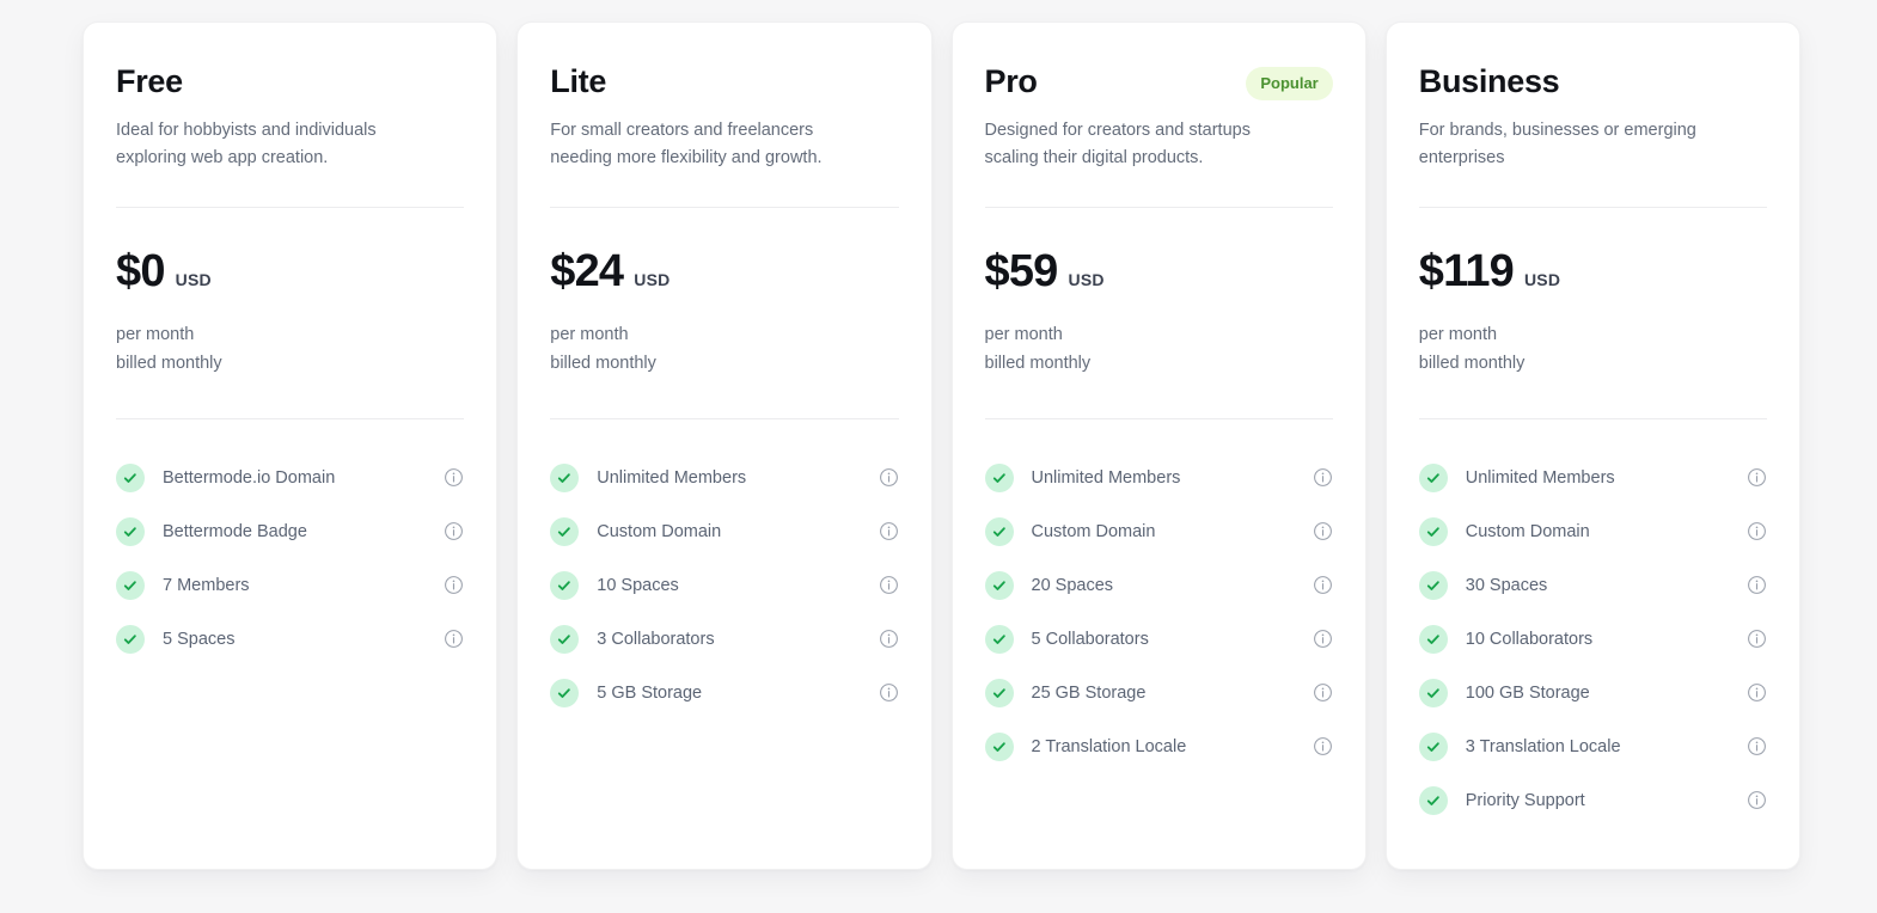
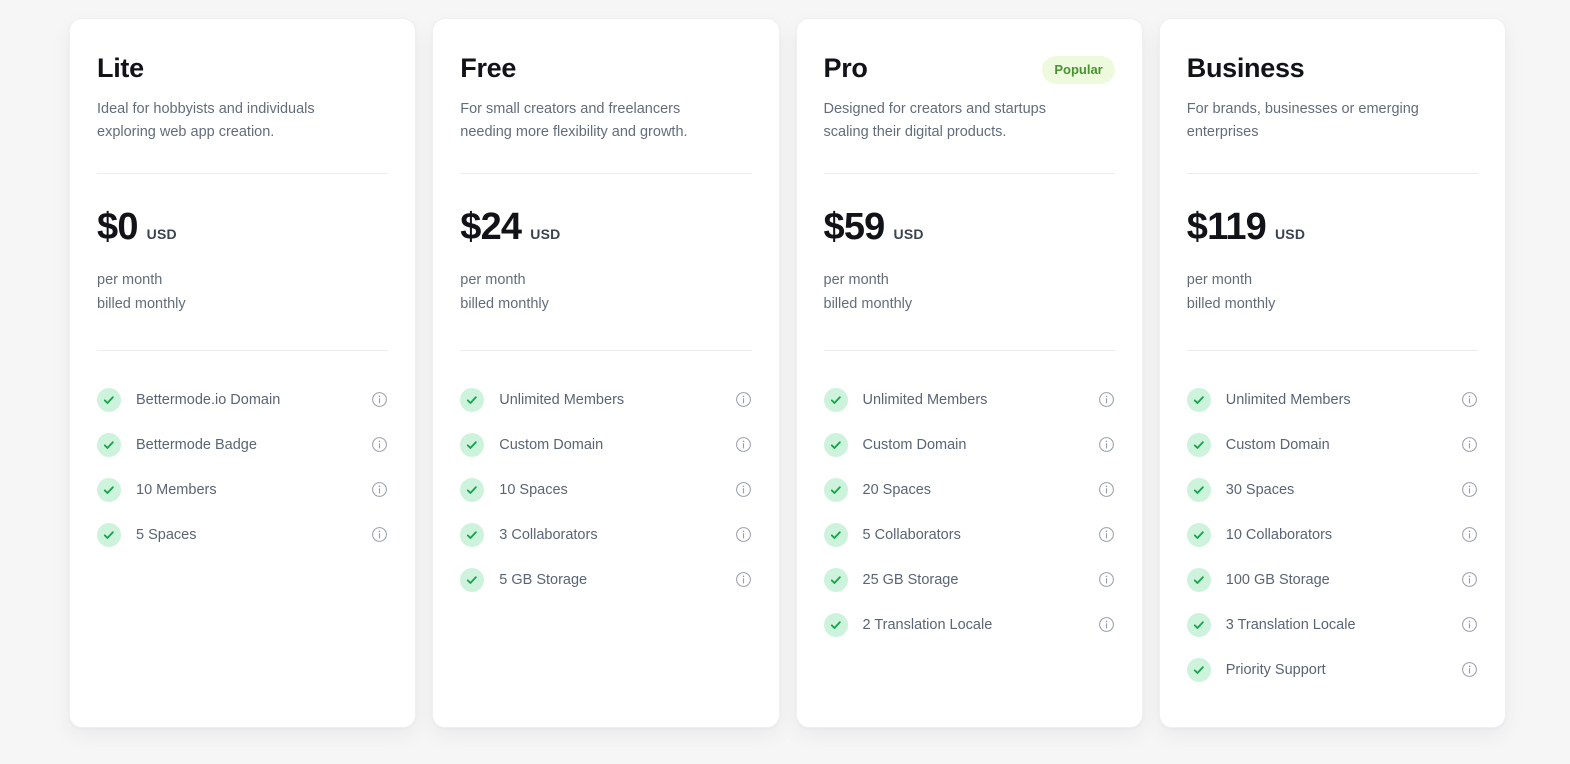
- Free
+ Lite
  Ideal for hobbyists and individuals exploring web app creation.
  $0
  USD
  per month
  billed monthly
  Bettermode.io Domain
  Bettermode Badge
- 7 Members
+ 10 Members
  5 Spaces
- Lite
+ Free
  For small creators and freelancers needing more flexibility and growth.
  $24
  USD
  per month
  billed monthly
  Unlimited Members
  Custom Domain
  10 Spaces
  3 Collaborators
  5 GB Storage
  Pro
  Popular
  Designed for creators and startups scaling their digital products.
  $59
  USD
  per month
  billed monthly
  Unlimited Members
  Custom Domain
  20 Spaces
  5 Collaborators
  25 GB Storage
  2 Translation Locale
  Business
  For brands, businesses or emerging enterprises
  $119
  USD
  per month
  billed monthly
  Unlimited Members
  Custom Domain
  30 Spaces
  10 Collaborators
  100 GB Storage
  3 Translation Locale
  Priority Support
